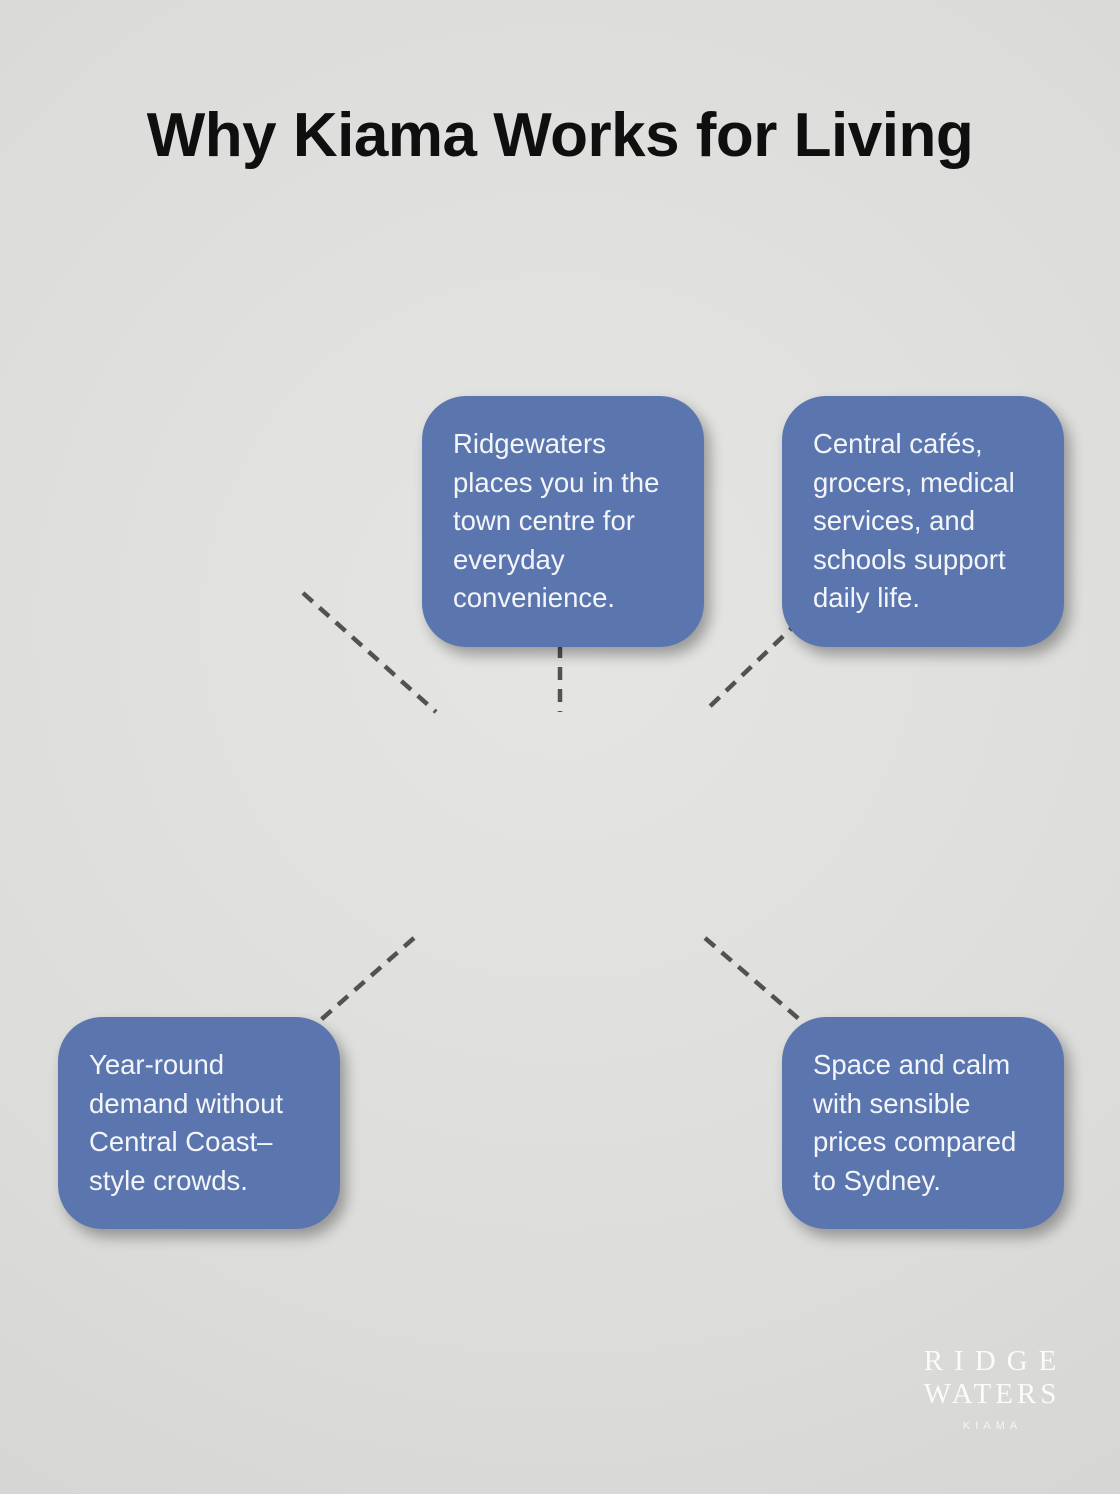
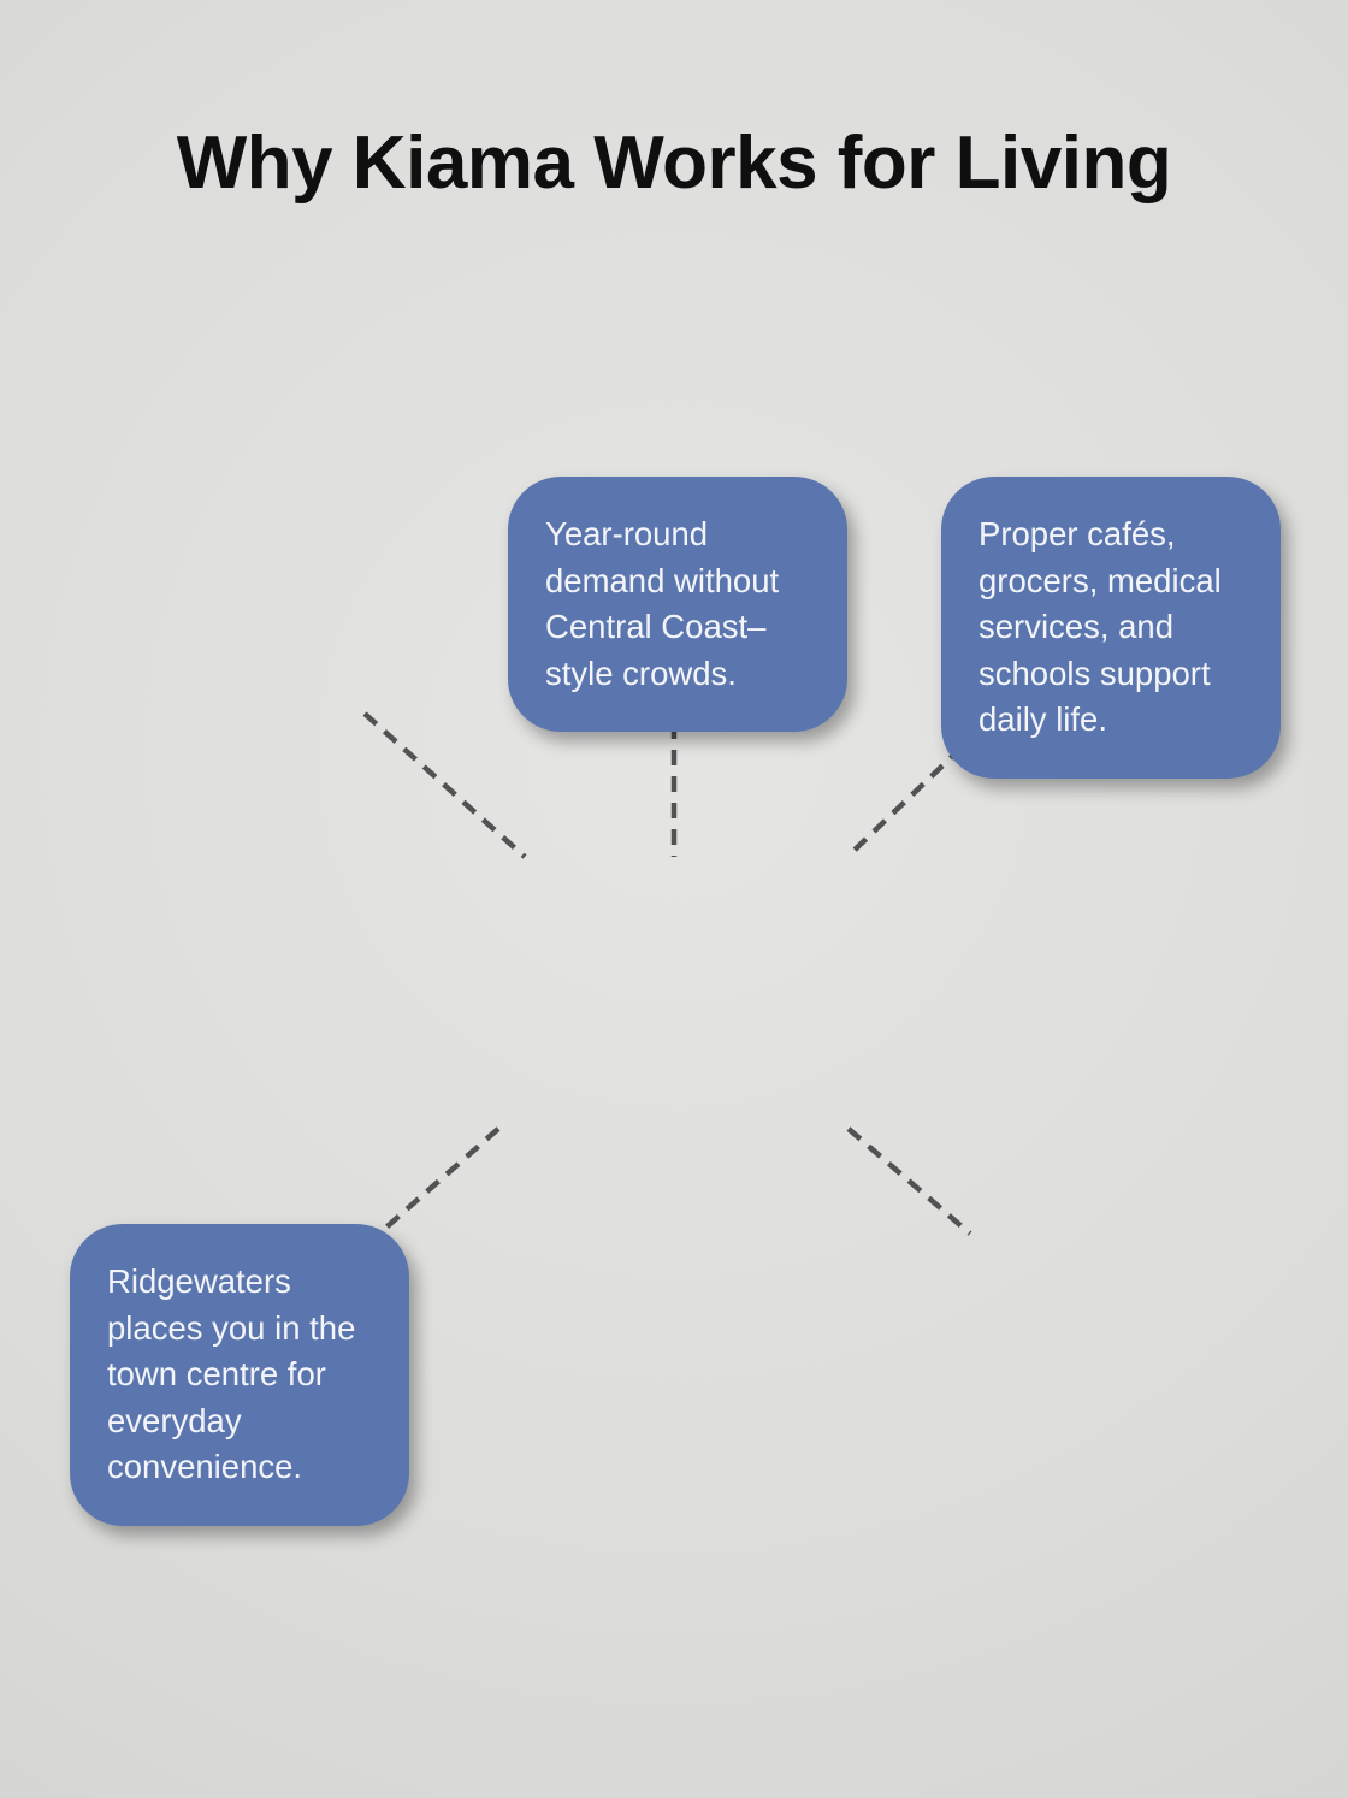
  Why Kiama Works for Living
- Ridgewaters places you in the town centre for everyday convenience.
+ Year-round demand without Central Coast–style crowds.
- Central cafés, grocers, medical services, and schools support daily life.
+ Proper cafés, grocers, medical services, and schools support daily life.
- Year-round demand without Central Coast–style crowds.
+ Ridgewaters places you in the town centre for everyday convenience.
- Space and calm with sensible prices compared to Sydney.
- RIDGE
- WATERS
- KIAMA
